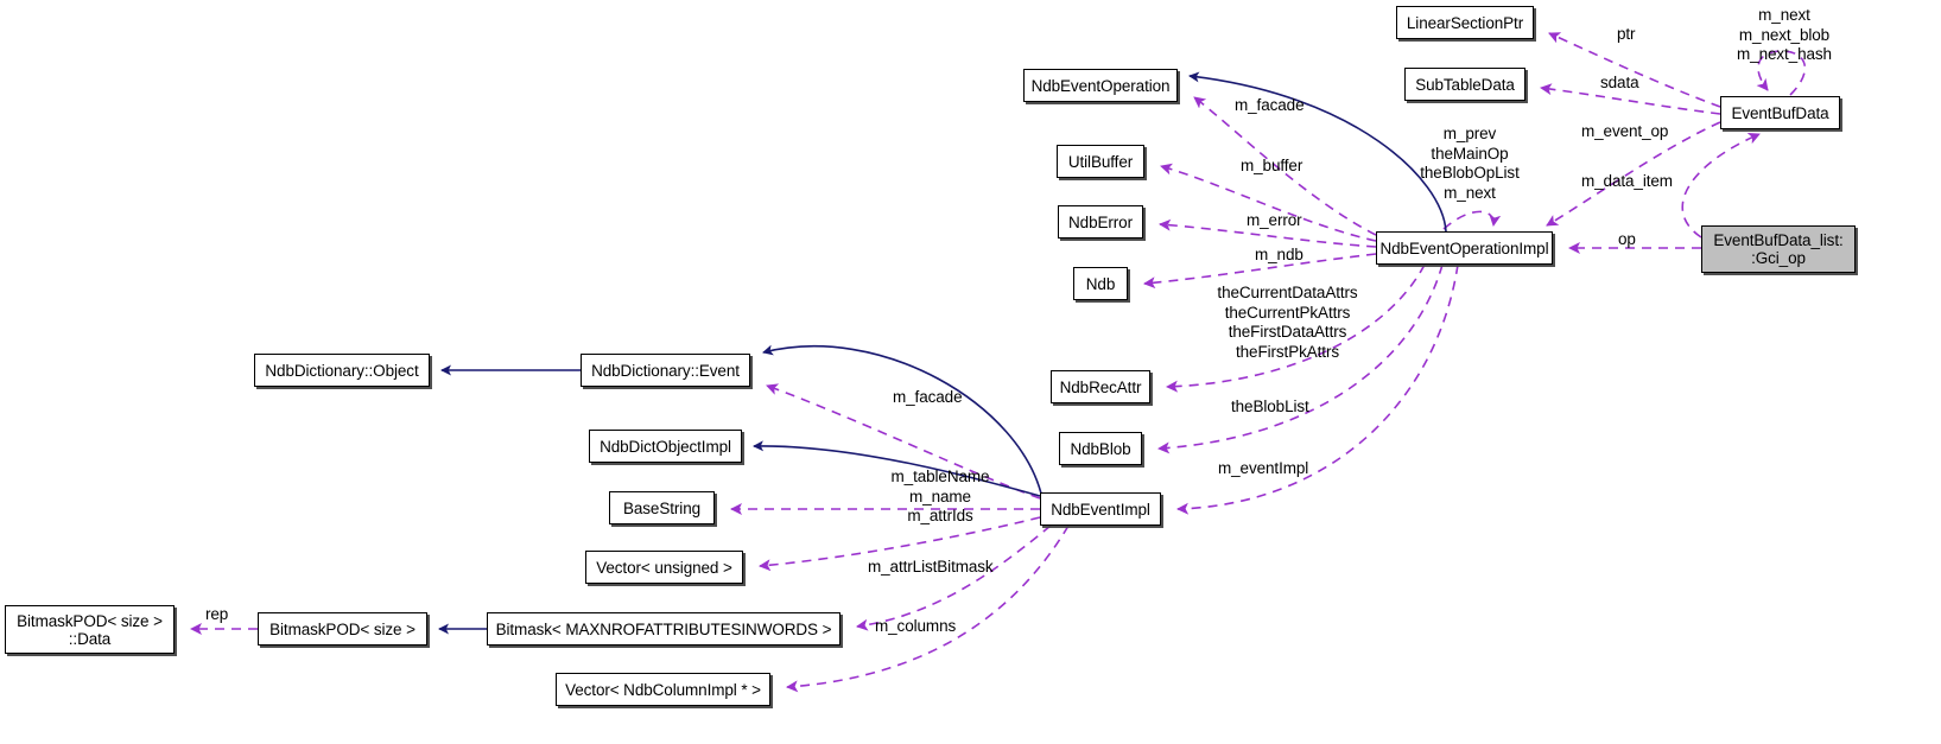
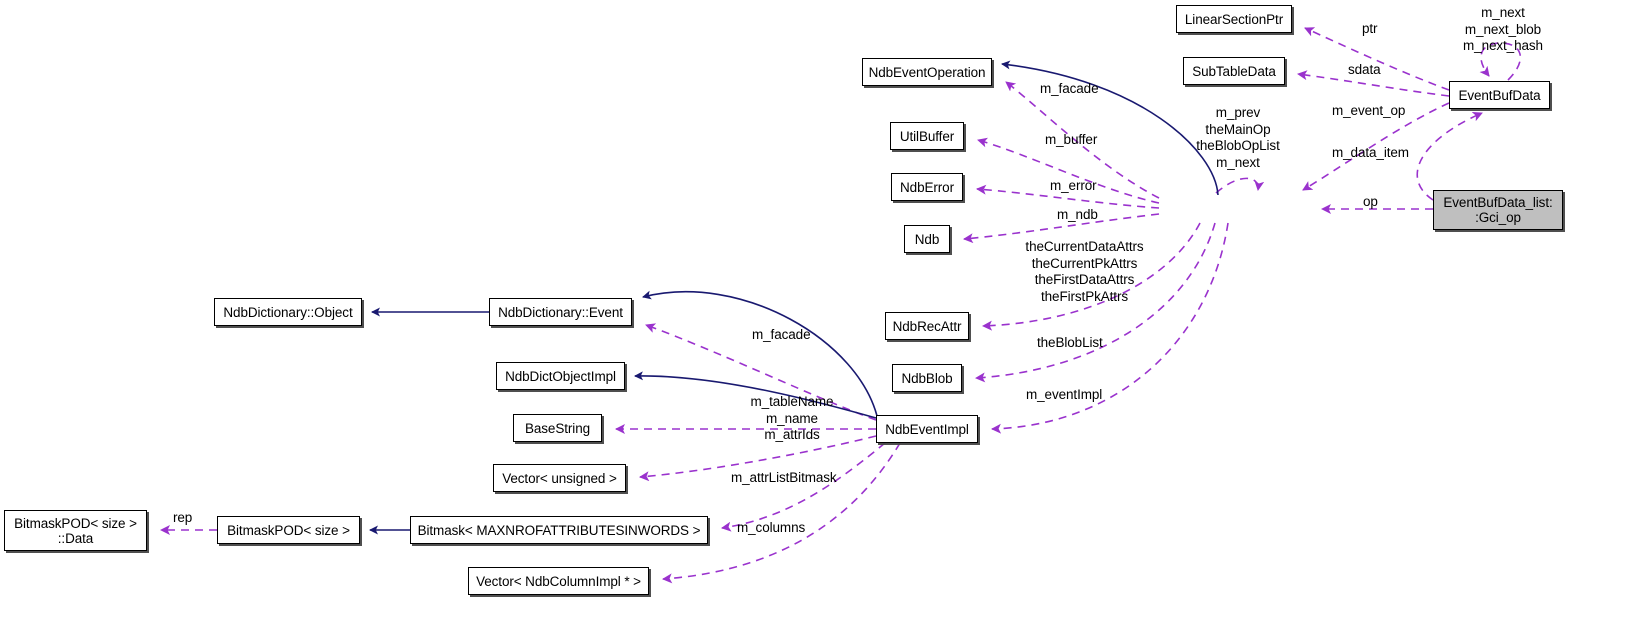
  LinearSectionPtr
  SubTableData
  EventBufData
  NdbEventOperation
  UtilBuffer
  NdbError
  Ndb
- NdbEventOperationImpl
  EventBufData_list:
  :Gci_op
  NdbDictionary::Object
  NdbDictionary::Event
  NdbDictObjectImpl
  BaseString
  Vector< unsigned >
  NdbRecAttr
  NdbBlob
  NdbEventImpl
  BitmaskPOD< size >
  ::Data
  BitmaskPOD< size >
  Bitmask< MAXNROFATTRIBUTESINWORDS >
  Vector< NdbColumnImpl * >
  ptr
  sdata
  m_facade
  m_event_op
  m_next
  m_next_blob
  m_next_hash
  m_buffer
  m_prev
  theMainOp
  theBlobOpList
  m_next
  m_data_item
  m_error
  op
  m_ndb
  theCurrentDataAttrs
  theCurrentPkAttrs
  theFirstDataAttrs
  theFirstPkAttrs
  m_facade
  theBlobList
  m_tableName
  m_name
  m_attrIds
  m_eventImpl
  m_attrListBitmask
  rep
  m_columns
